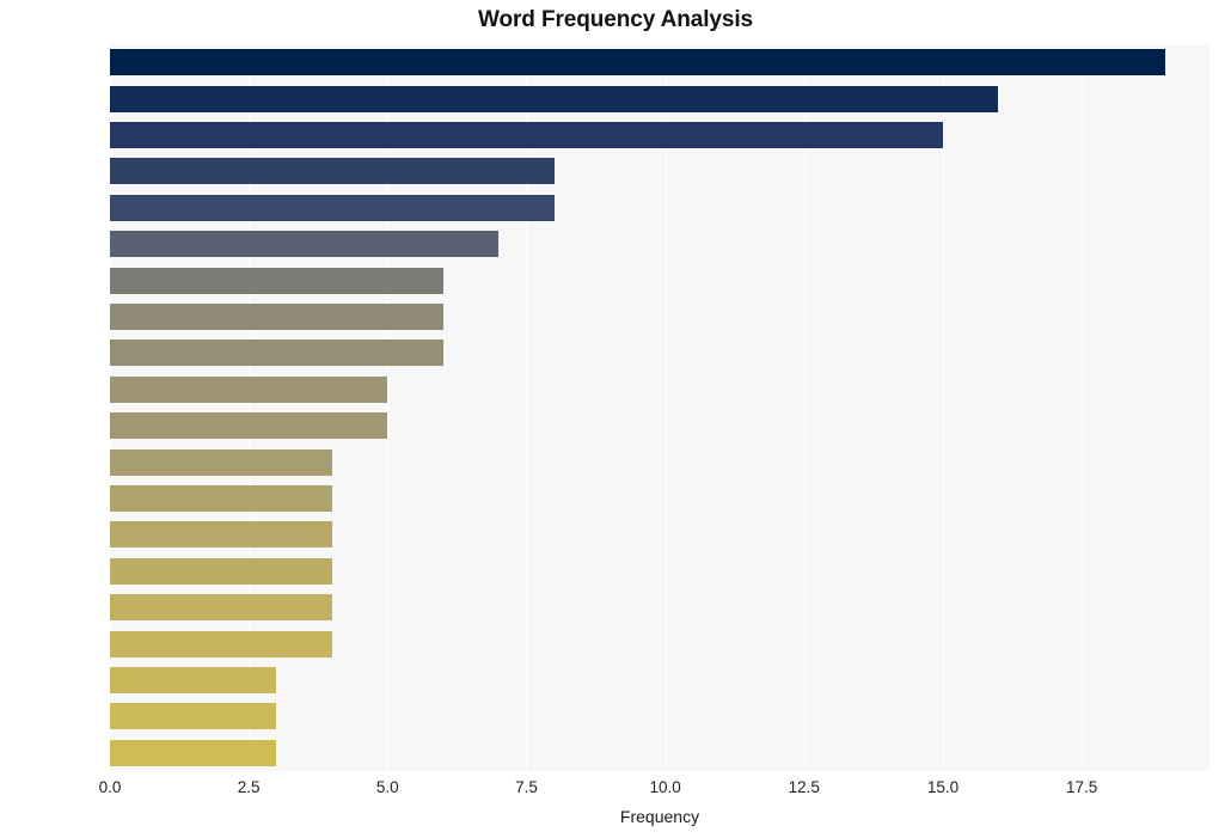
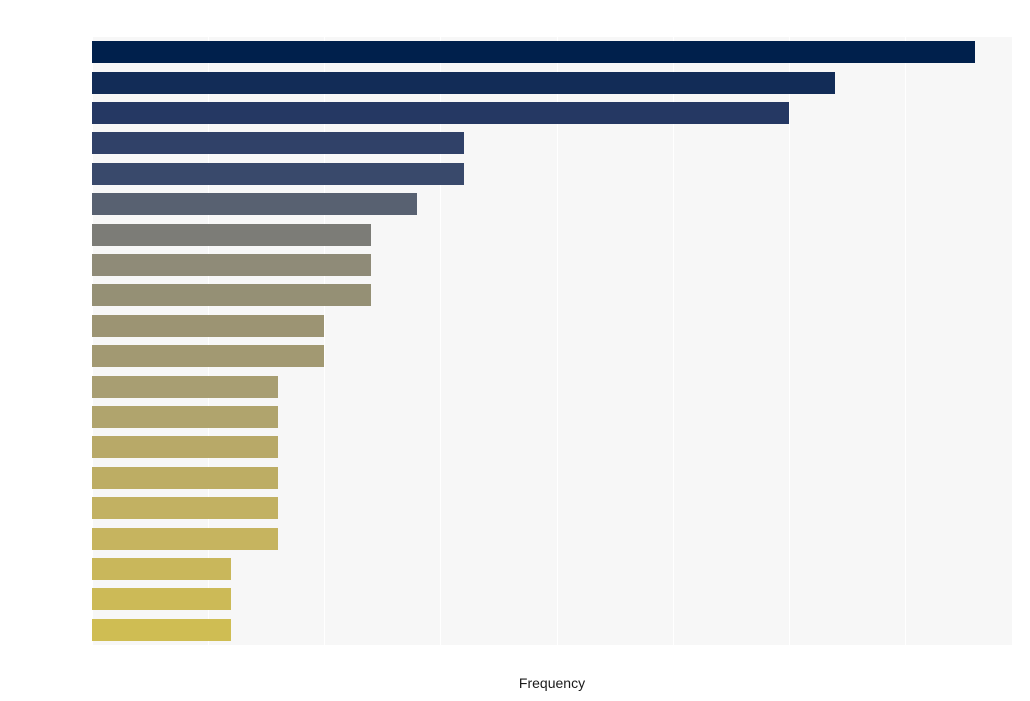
- Word Frequency Analysis
- 0.0
- 2.5
- 5.0
- 7.5
- 10.0
- 12.5
- 15.0
- 17.5
  Frequency
